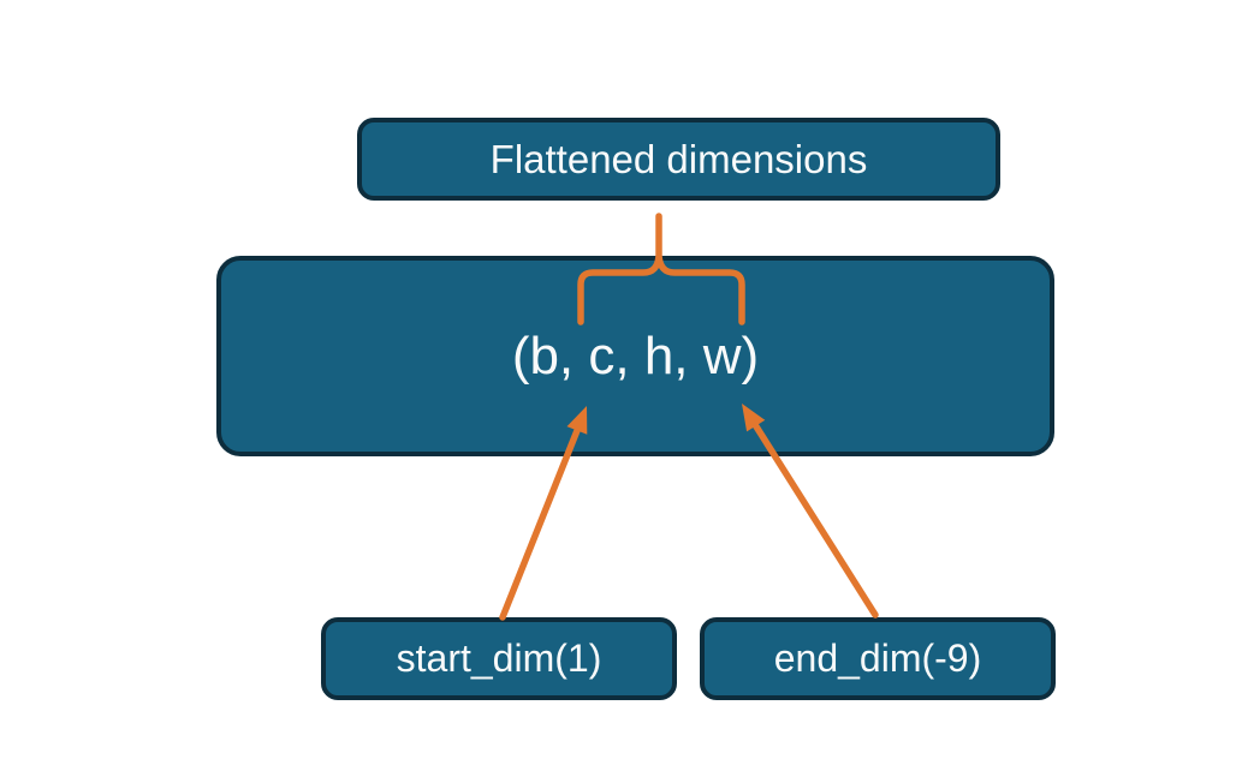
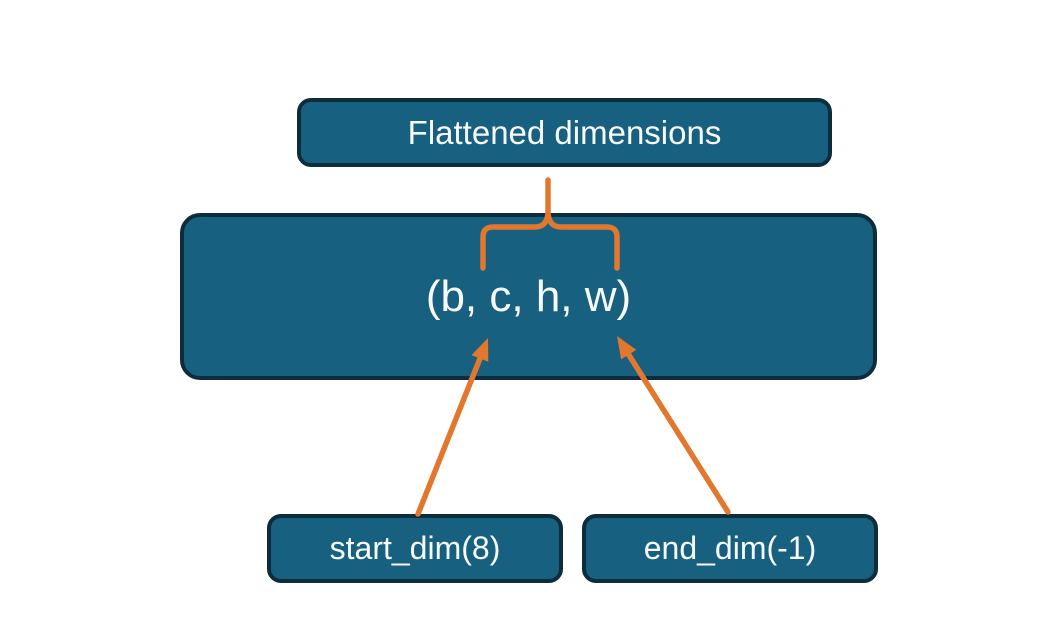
  Flattened dimensions
  (b, c, h, w)
- start_dim(1)
+ start_dim(8)
- end_dim(-9)
+ end_dim(-1)
